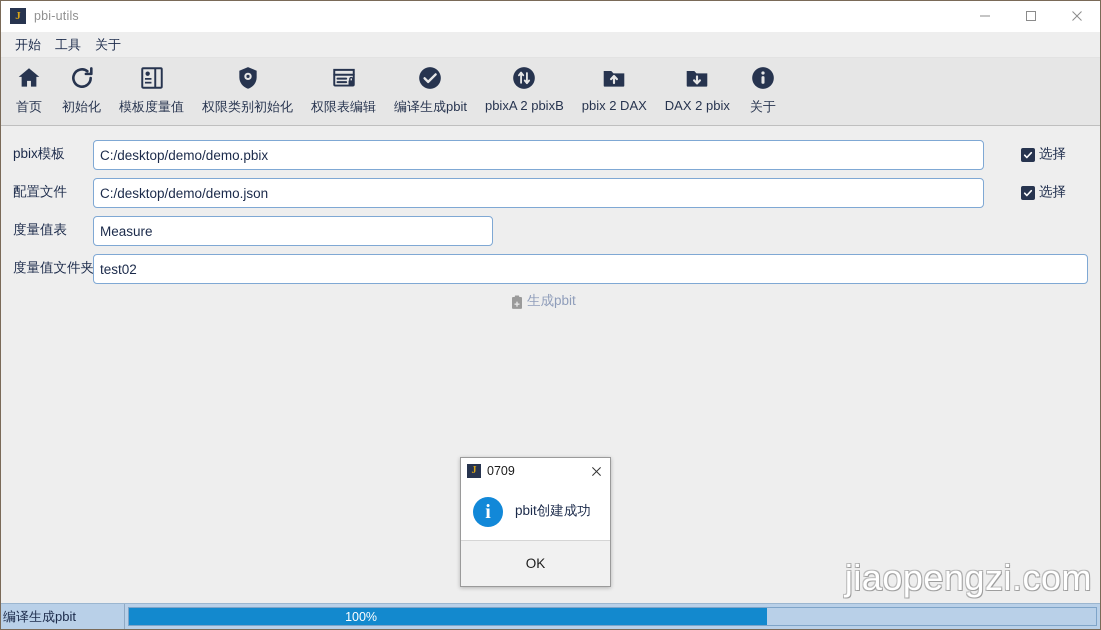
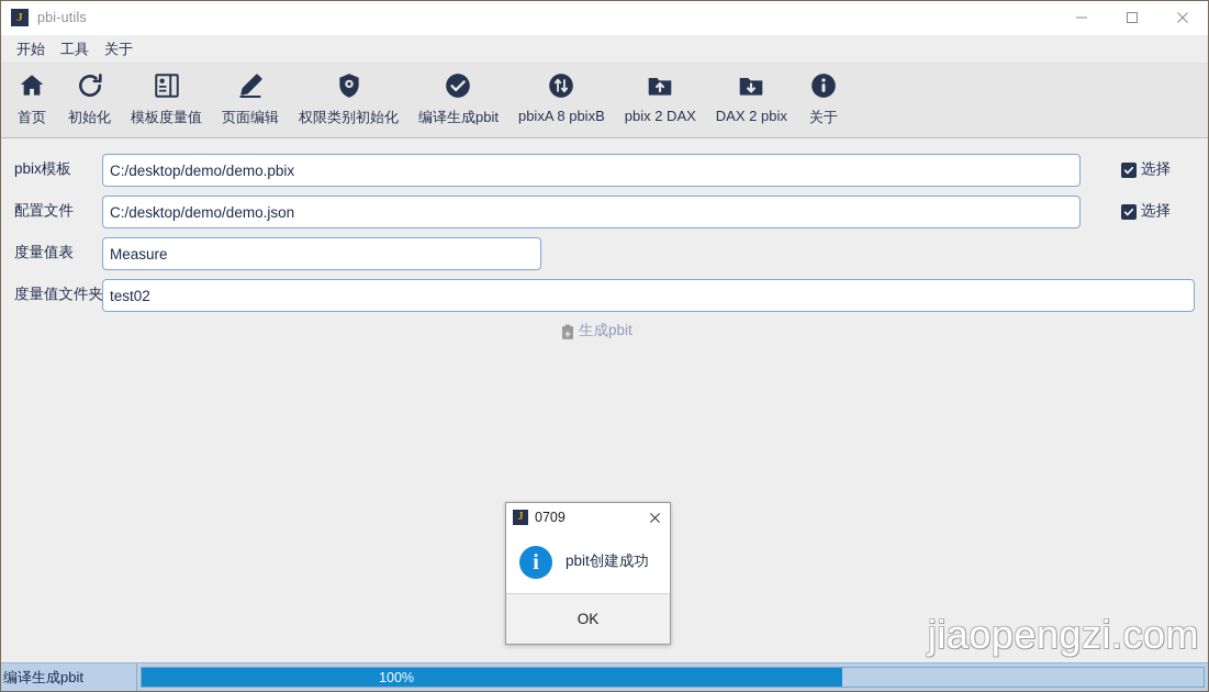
  J
  pbi-utils
  开始
  工具
  关于
  首页
  初始化
  模板度量值
+ 页面编辑
  权限类别初始化
- 权限表编辑
  编译生成pbit
- pbixA 2 pbixB
+ pbixA 8 pbixB
  pbix 2 DAX
  DAX 2 pbix
  关于
  pbix模板
  C:/desktop/demo/demo.pbix
  选择
  配置文件
  C:/desktop/demo/demo.json
  选择
  度量值表
  Measure
  度量值文件夹
  test02
  生成pbit
  J
  0709
  i
  pbit创建成功
  OK
  jiaopengzi.com
  编译生成pbit
  100%
